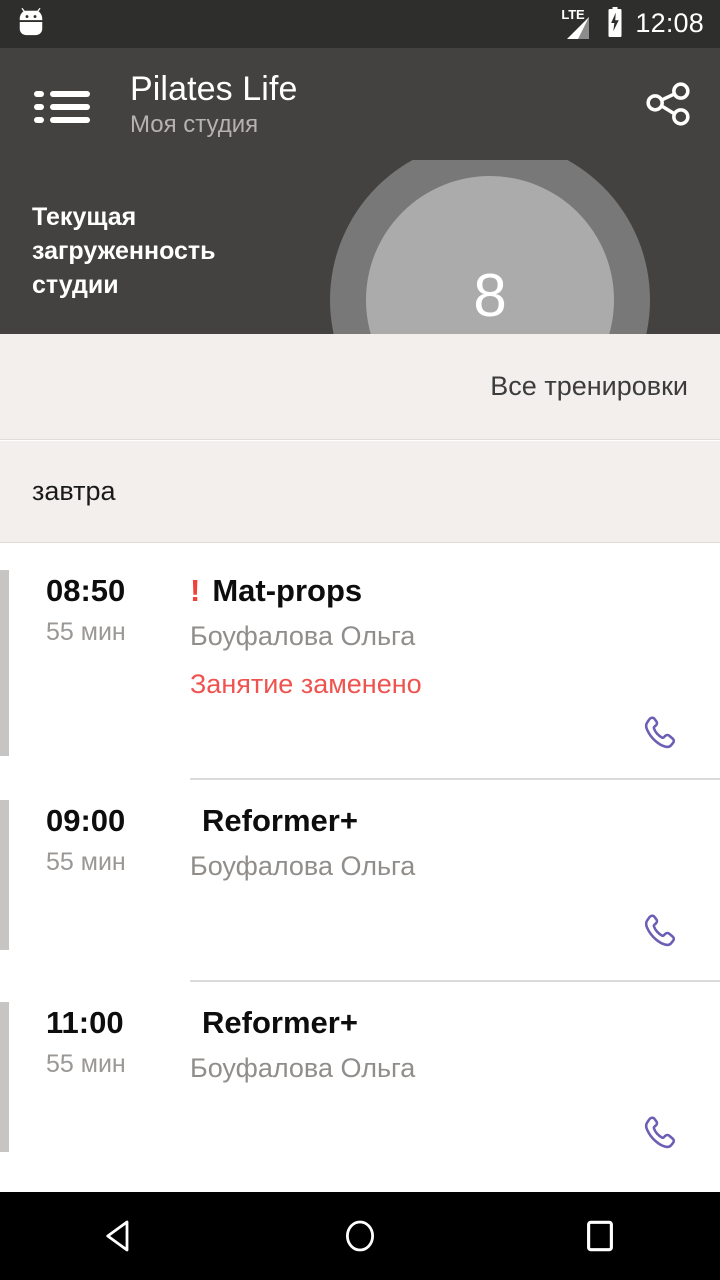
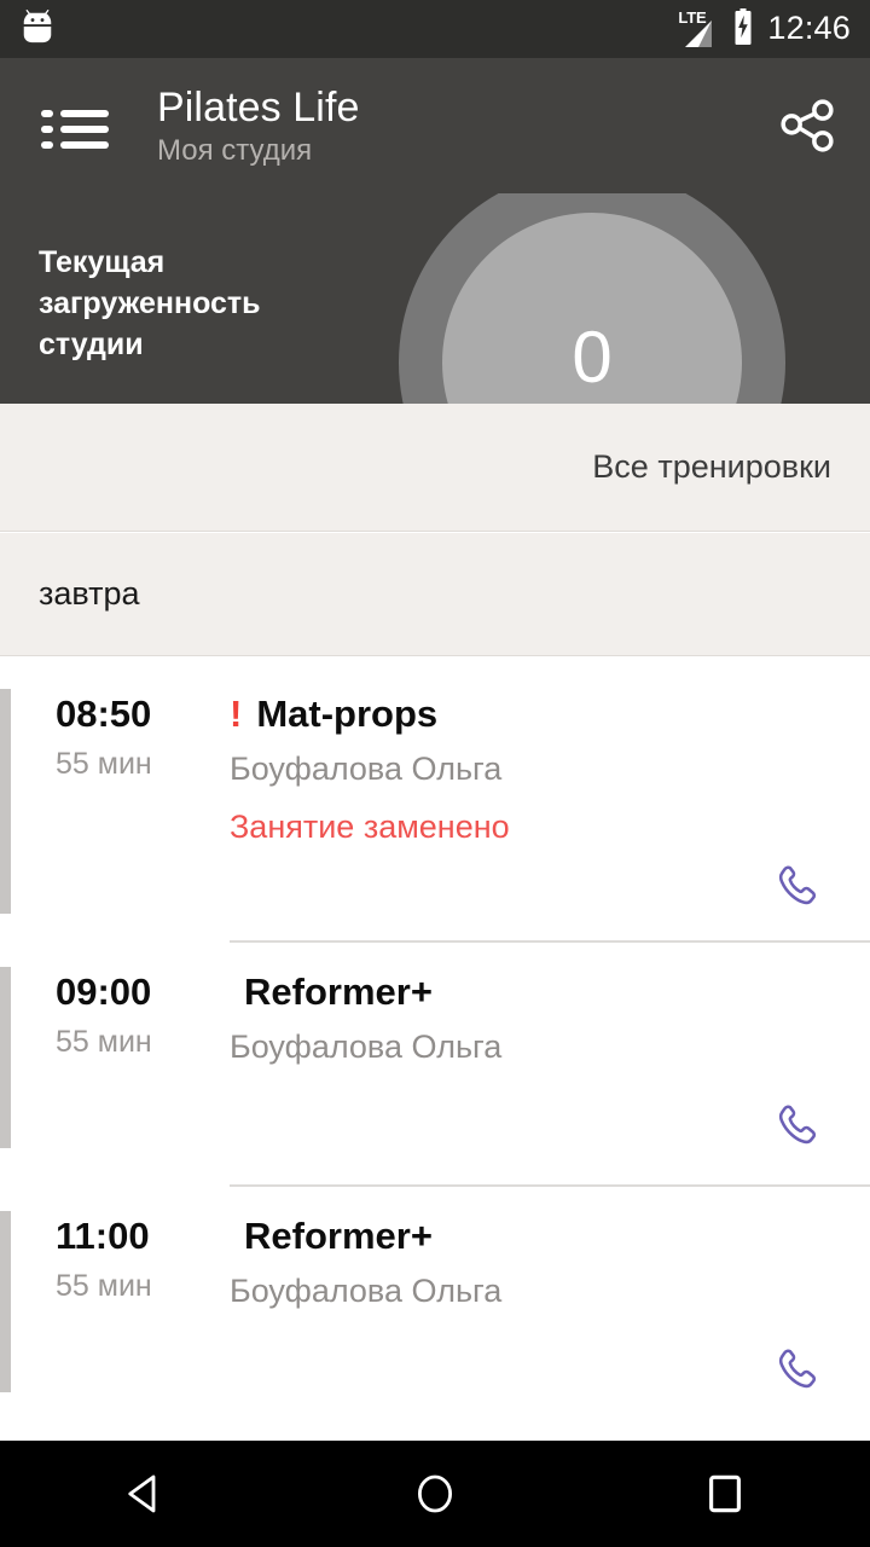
  LTE
- 12:08
+ 12:46
  Pilates Life
  Моя студия
  Текущая загруженность студии
- 8
+ 0
  Все тренировки
  завтра
  08:50
  55 мин
  !
  Mat-props
  Боуфалова Ольга
  Занятие заменено
  09:00
  55 мин
  Reformer+
  Боуфалова Ольга
  11:00
  55 мин
  Reformer+
  Боуфалова Ольга
